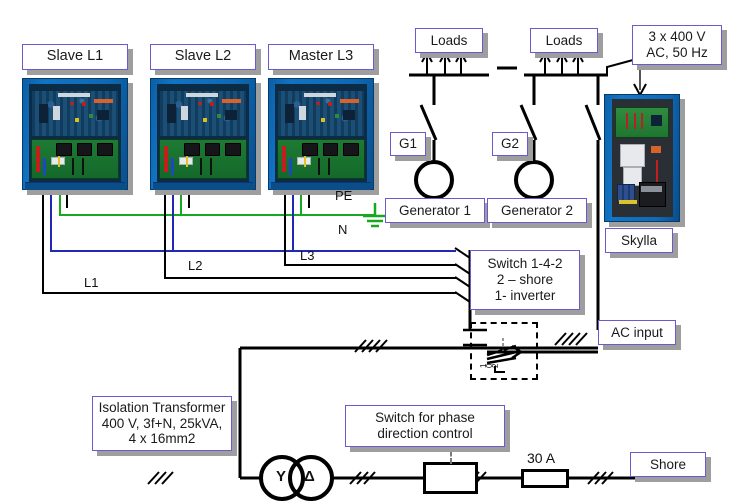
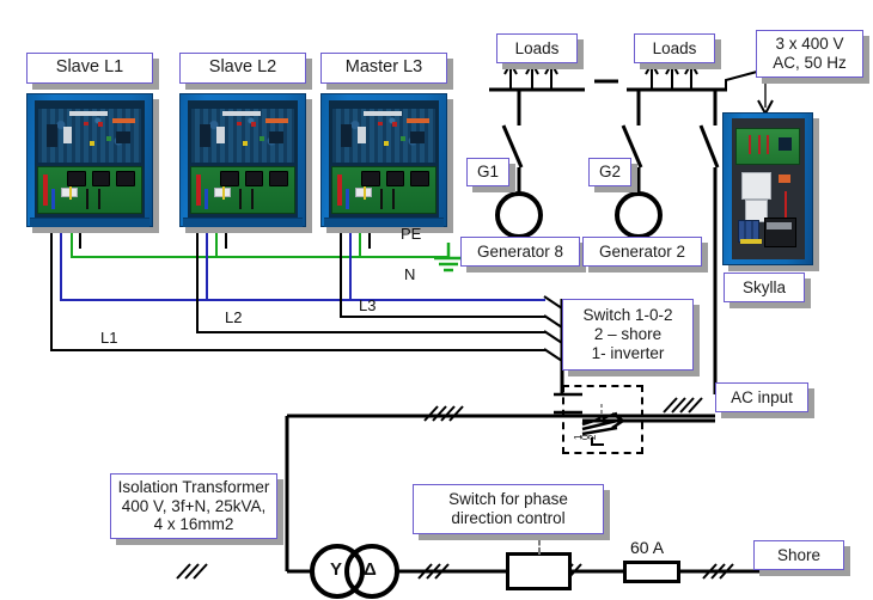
  Y
  Δ
  PE
  N
  L3
  L2
  L1
  Slave L1
  Slave L2
  Master L3
  Loads
  Loads
  3 x 400 V
  AC, 50 Hz
  G1
  G2
- Generator 1
+ Generator 8
  Generator 2
  Skylla
- Switch 1-4-2
+ Switch 1-0-2
  2 – shore
  1- inverter
  AC input
  Isolation Transformer
  400 V, 3f+N, 25kVA,
  4 x 16mm2
  Switch for phase
  direction control
- 30 A
+ 60 A
  Shore
